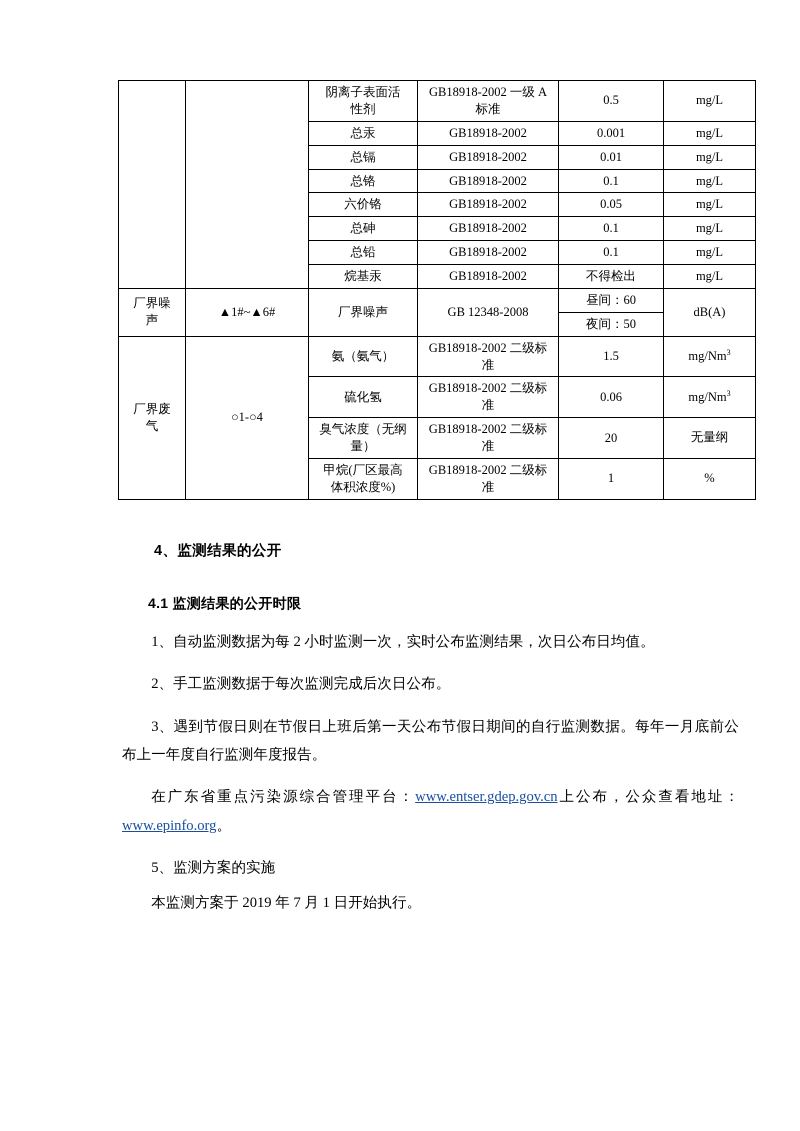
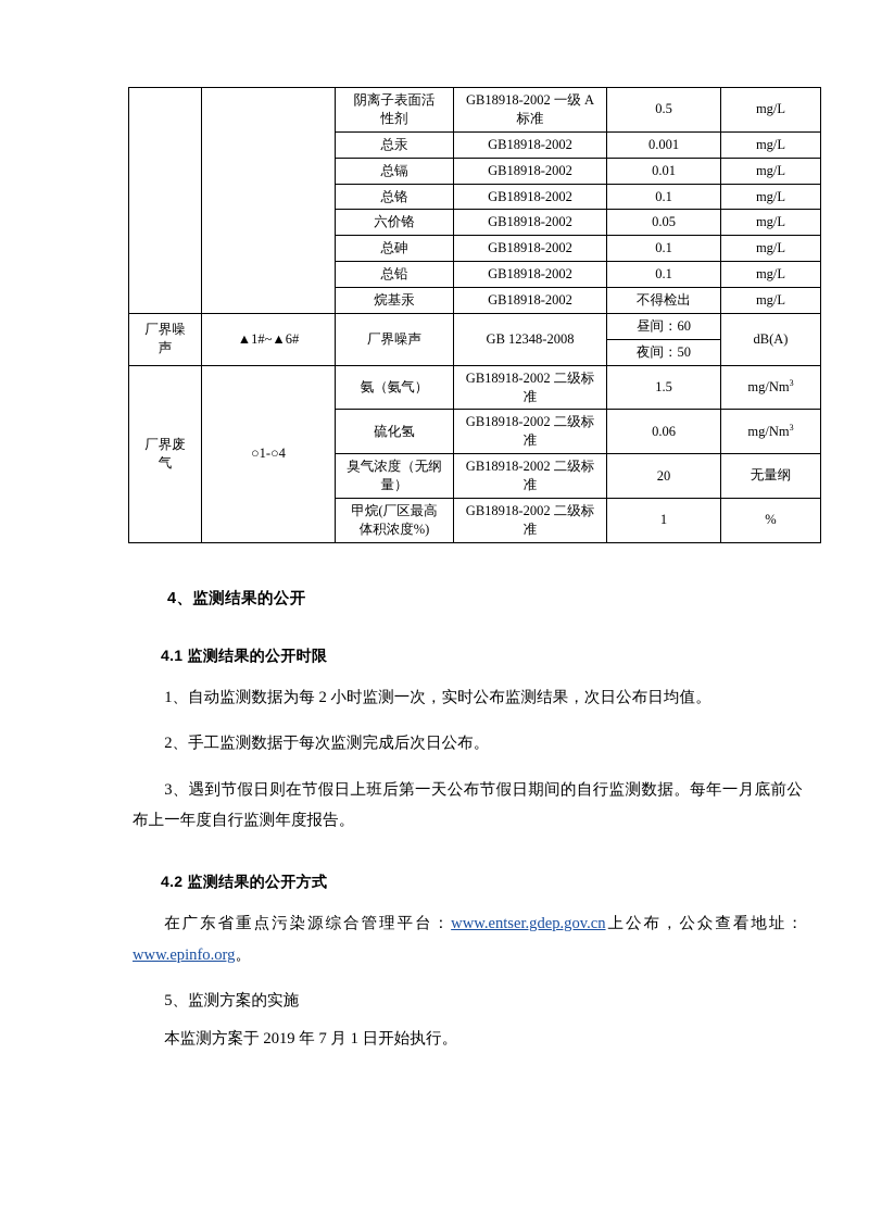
  		阴离子表面活 性剂	GB18918-2002 一级 A 标准	0.5	mg/L
  总汞	GB18918-2002	0.001	mg/L
  总镉	GB18918-2002	0.01	mg/L
  总铬	GB18918-2002	0.1	mg/L
  六价铬	GB18918-2002	0.05	mg/L
  总砷	GB18918-2002	0.1	mg/L
  总铅	GB18918-2002	0.1	mg/L
  烷基汞	GB18918-2002	不得检出	mg/L
  厂界噪 声	▲1#~▲6#	厂界噪声	GB 12348-2008	昼间：60	dB(A)
  夜间：50
  厂界废 气	○1-○4	氨（氨气）	GB18918-2002 二级标 准	1.5	mg/Nm3
  硫化氢	GB18918-2002 二级标 准	0.06	mg/Nm3
  臭气浓度（无纲 量）	GB18918-2002 二级标 准	20	无量纲
  甲烷(厂区最高 体积浓度%)	GB18918-2002 二级标 准	1	%
  4、监测结果的公开
  4.1 监测结果的公开时限
  1、自动监测数据为每 2 小时监测一次，实时公布监测结果，次日公布日均值。
  2、手工监测数据于每次监测完成后次日公布。
  3、遇到节假日则在节假日上班后第一天公布节假日期间的自行监测数据。每年一月底前公布上一年度自行监测年度报告。
+ 4.2 监测结果的公开方式
  在广东省重点污染源综合管理平台：www.entser.gdep.gov.cn上公布，公众查看地址：www.epinfo.org。
  5、监测方案的实施
  本监测方案于 2019 年 7 月 1 日开始执行。
